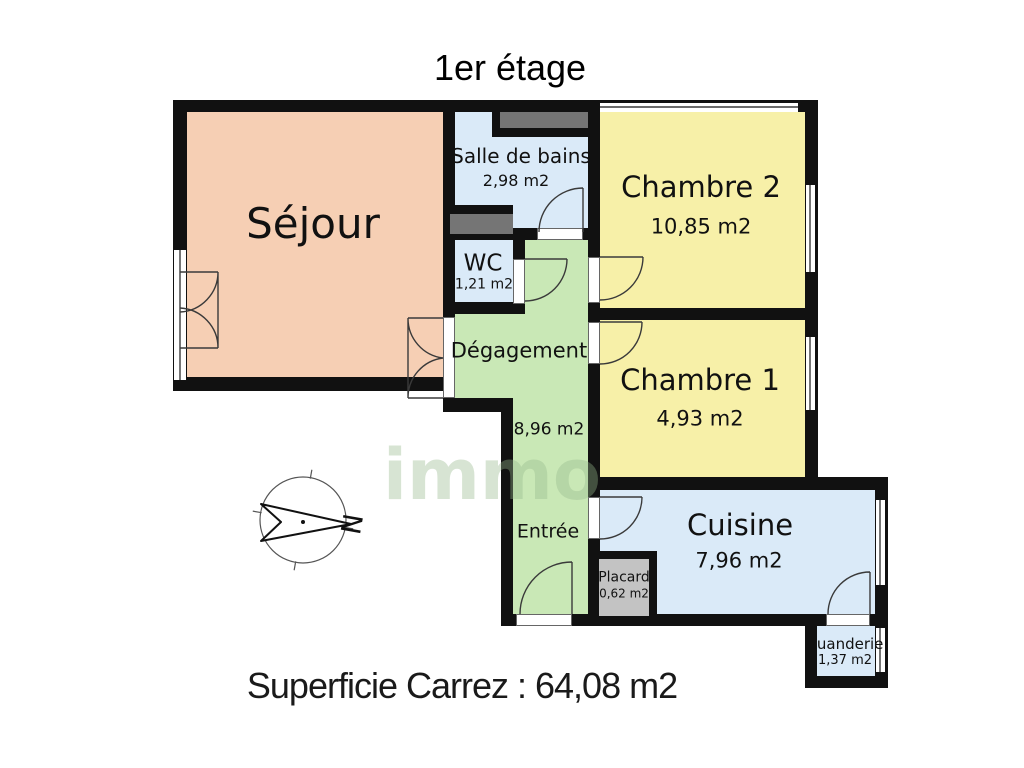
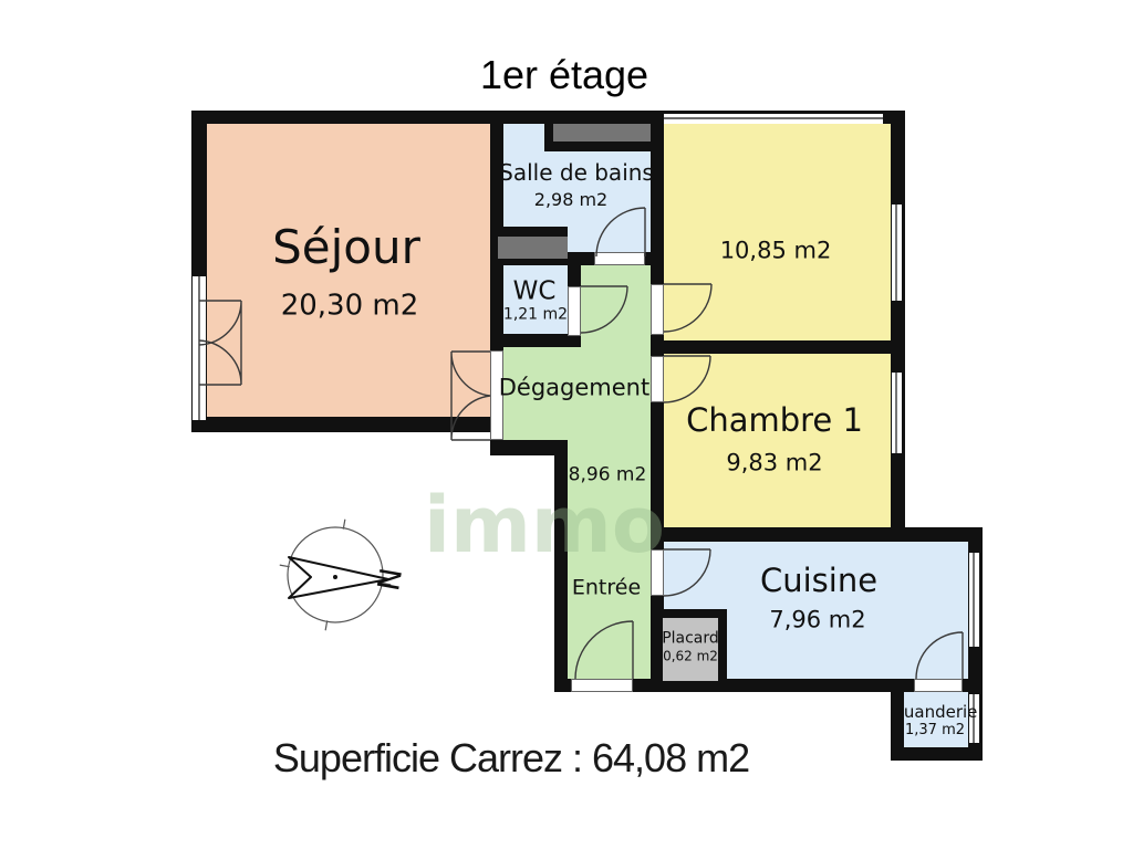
  1er étage
  Superficie Carrez : 64,08 m2
  immo
  Séjour
+ 20,30 m2
  Salle de bains
  2,98 m2
  WC
  1,21 m2
- Chambre 2
  10,85 m2
  Chambre 1
- 4,93 m2
+ 9,83 m2
  Dégagement
  8,96 m2
  Entrée
  Cuisine
  7,96 m2
  Placard
  0,62 m2
  Buanderie
  1,37 m2
